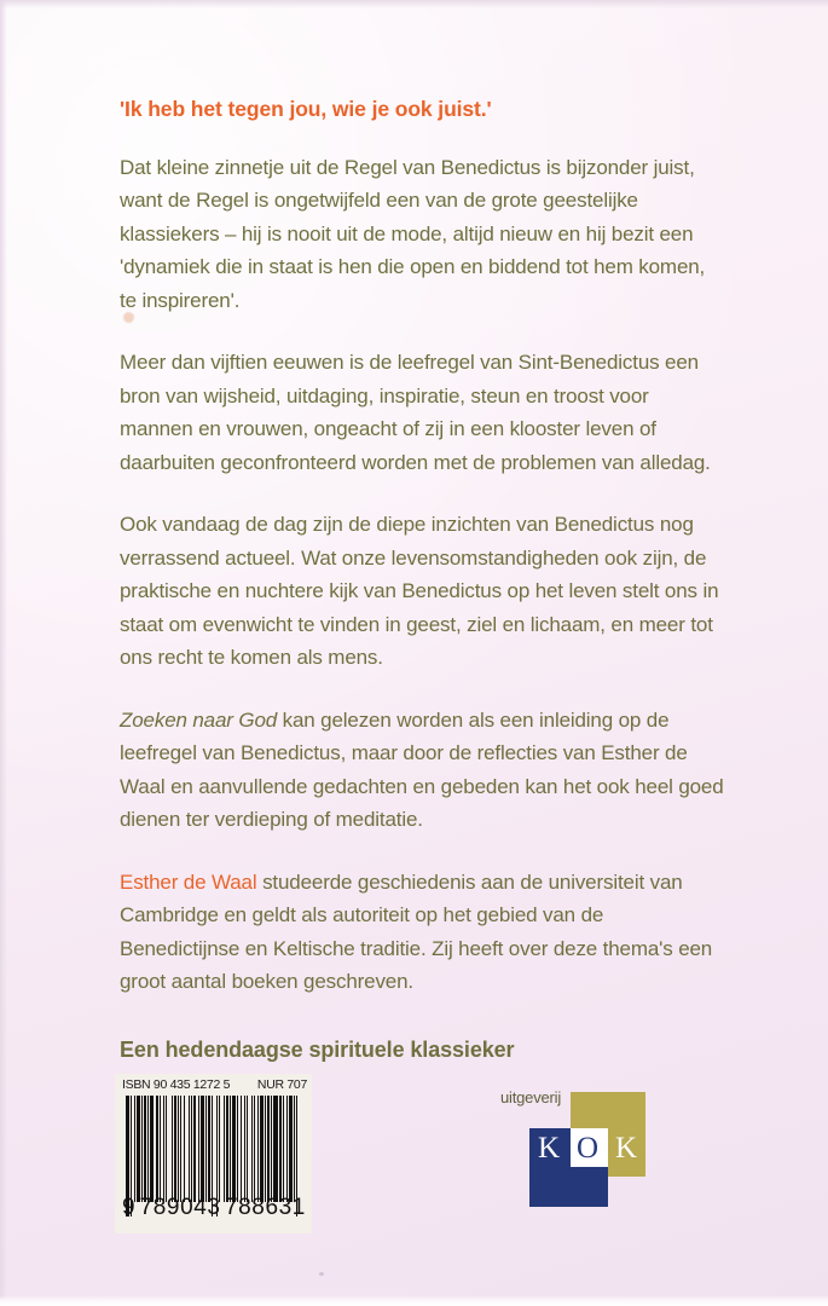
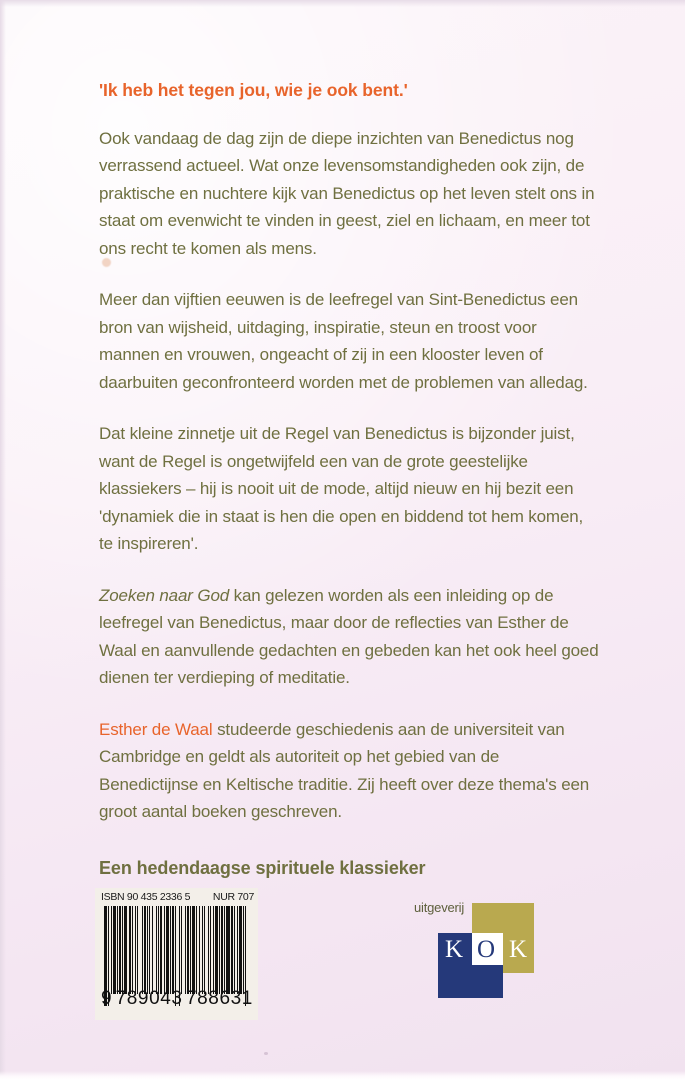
- 'Ik heb het tegen jou, wie je ook juist.'
+ 'Ik heb het tegen jou, wie je ook bent.'
- Dat kleine zinnetje uit de Regel van Benedictus is bijzonder juist, want de Regel is ongetwijfeld een van de grote geestelijke klassiekers – hij is nooit uit de mode, altijd nieuw en hij bezit een 'dynamiek die in staat is hen die open en biddend tot hem komen, te inspireren'.
+ Ook vandaag de dag zijn de diepe inzichten van Benedictus nog verrassend actueel. Wat onze levensomstandigheden ook zijn, de praktische en nuchtere kijk van Benedictus op het leven stelt ons in staat om evenwicht te vinden in geest, ziel en lichaam, en meer tot ons recht te komen als mens.
  Meer dan vijftien eeuwen is de leefregel van Sint-Benedictus een bron van wijsheid, uitdaging, inspiratie, steun en troost voor mannen en vrouwen, ongeacht of zij in een klooster leven of daarbuiten geconfronteerd worden met de problemen van alledag.
- Ook vandaag de dag zijn de diepe inzichten van Benedictus nog verrassend actueel. Wat onze levensomstandigheden ook zijn, de praktische en nuchtere kijk van Benedictus op het leven stelt ons in staat om evenwicht te vinden in geest, ziel en lichaam, en meer tot ons recht te komen als mens.
+ Dat kleine zinnetje uit de Regel van Benedictus is bijzonder juist, want de Regel is ongetwijfeld een van de grote geestelijke klassiekers – hij is nooit uit de mode, altijd nieuw en hij bezit een 'dynamiek die in staat is hen die open en biddend tot hem komen, te inspireren'.
  Zoeken naar God kan gelezen worden als een inleiding op de leefregel van Benedictus, maar door de reflecties van Esther de Waal en aanvullende gedachten en gebeden kan het ook heel goed dienen ter verdieping of meditatie.
  Esther de Waal studeerde geschiedenis aan de universiteit van Cambridge en geldt als autoriteit op het gebied van de Benedictijnse en Keltische traditie. Zij heeft over deze thema's een groot aantal boeken geschreven.
  Een hedendaagse spirituele klassieker
- ISBN 90 435 1272 5
+ ISBN 90 435 2336 5
  NUR 707
  9
  789043
  788631
  uitgeverij
  K
  O
  K
